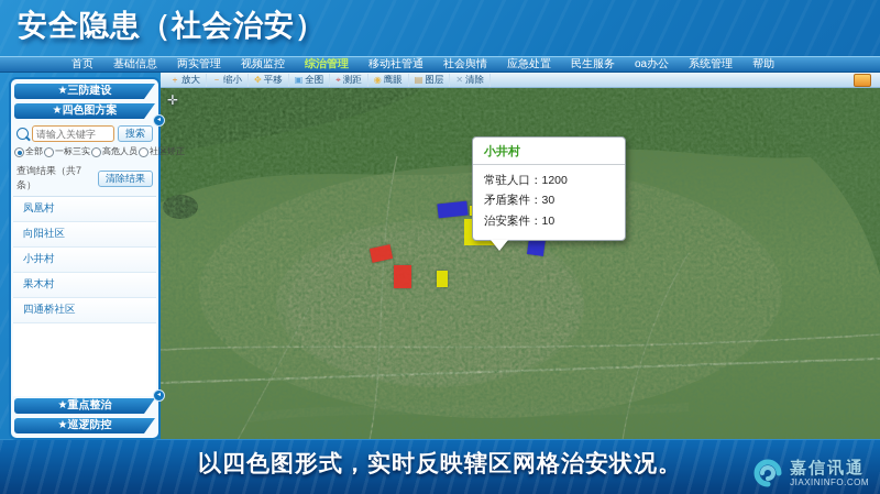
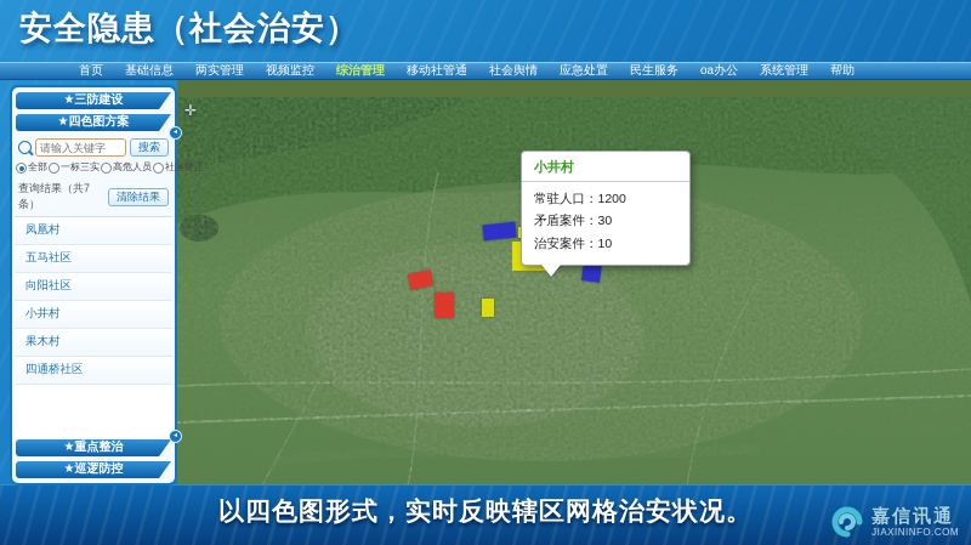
  安全隐患（社会治安）
  首页
  基础信息
  两实管理
  视频监控
  综治管理
  移动社管通
  社会舆情
  应急处置
  民生服务
  oa办公
  系统管理
  帮助
  ★三防建设
  ★四色图方案
  请输入关键字
  搜索
  全部
  一标三实
  高危人员
  社区矫正
  查询结果（共7条）
  清除结果
  凤凰村
+ 五马社区
  向阳社区
  小井村
  果木村
  四通桥社区
  ★重点整治
  ★巡逻防控
- ＋
- 放大
- －
- 缩小
- ✥
- 平移
- ▣
- 全图
- ⌖
- 测距
- ◉
- 鹰眼
- ▤
- 图层
- ✕
- 清除
  ✛
  小井村
  常驻人口：1200
  矛盾案件：30
  治安案件：10
  以四色图形式，实时反映辖区网格治安状况。
  嘉信讯通
  JIAXININFO.COM
